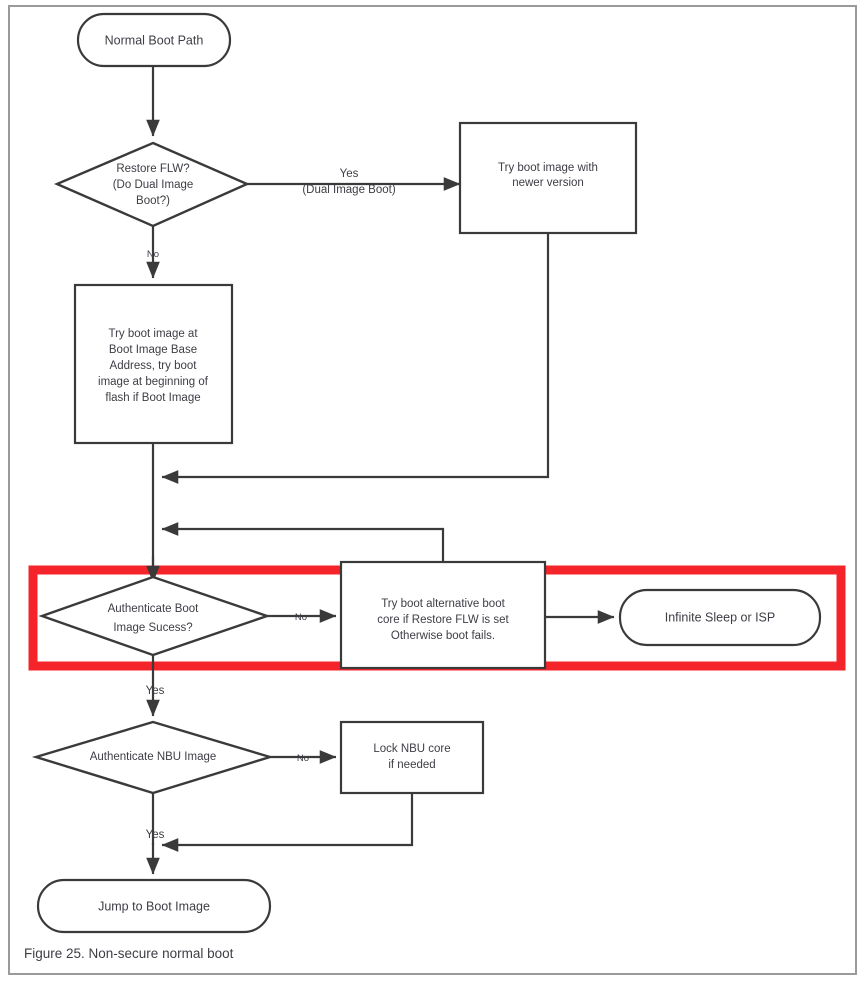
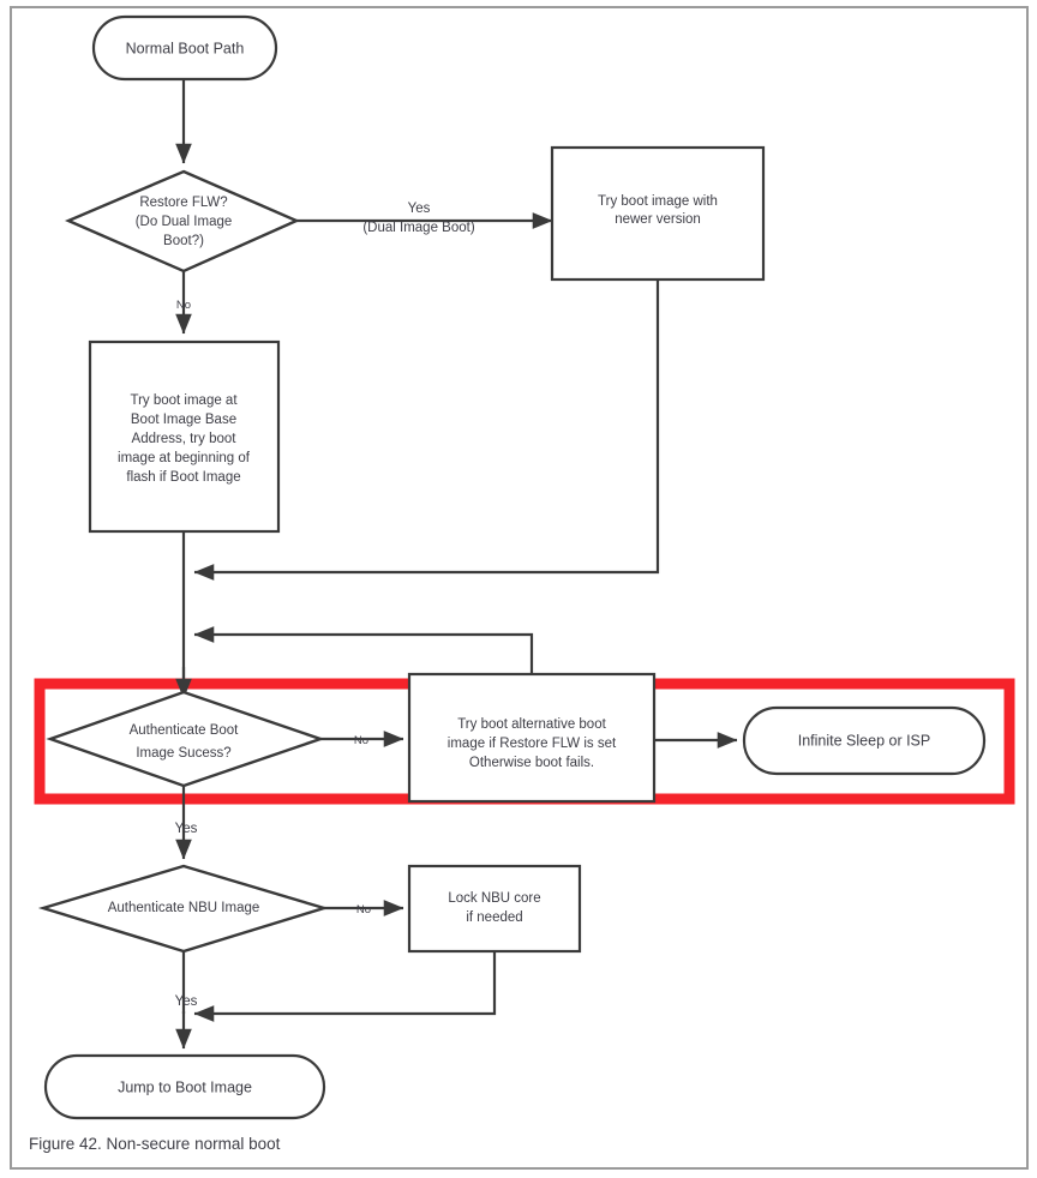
  Normal Boot Path
  Restore FLW?
  (Do Dual Image
  Boot?)
  Yes
  (Dual Image Boot)
  No
  Try boot image with
  newer version
  Try boot image at
  Boot Image Base
  Address, try boot
  image at beginning of
  flash if Boot Image
  Authenticate Boot
  Image Sucess?
  No
  Yes
  Try boot alternative boot
- core if Restore FLW is set
+ image if Restore FLW is set
  Otherwise boot fails.
  Infinite Sleep or ISP
  Authenticate NBU Image
  No
  Yes
  Lock NBU core
  if needed
  Jump to Boot Image
- Figure 25. Non-secure normal boot
+ Figure 42. Non-secure normal boot
